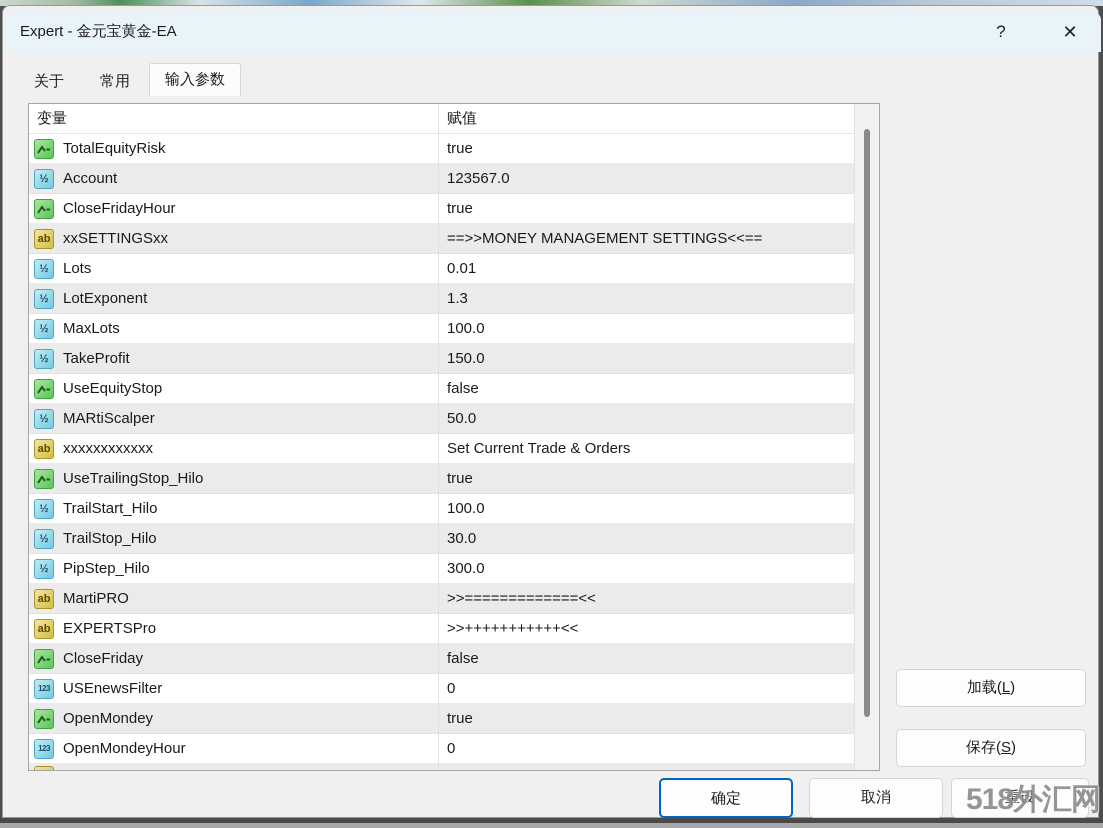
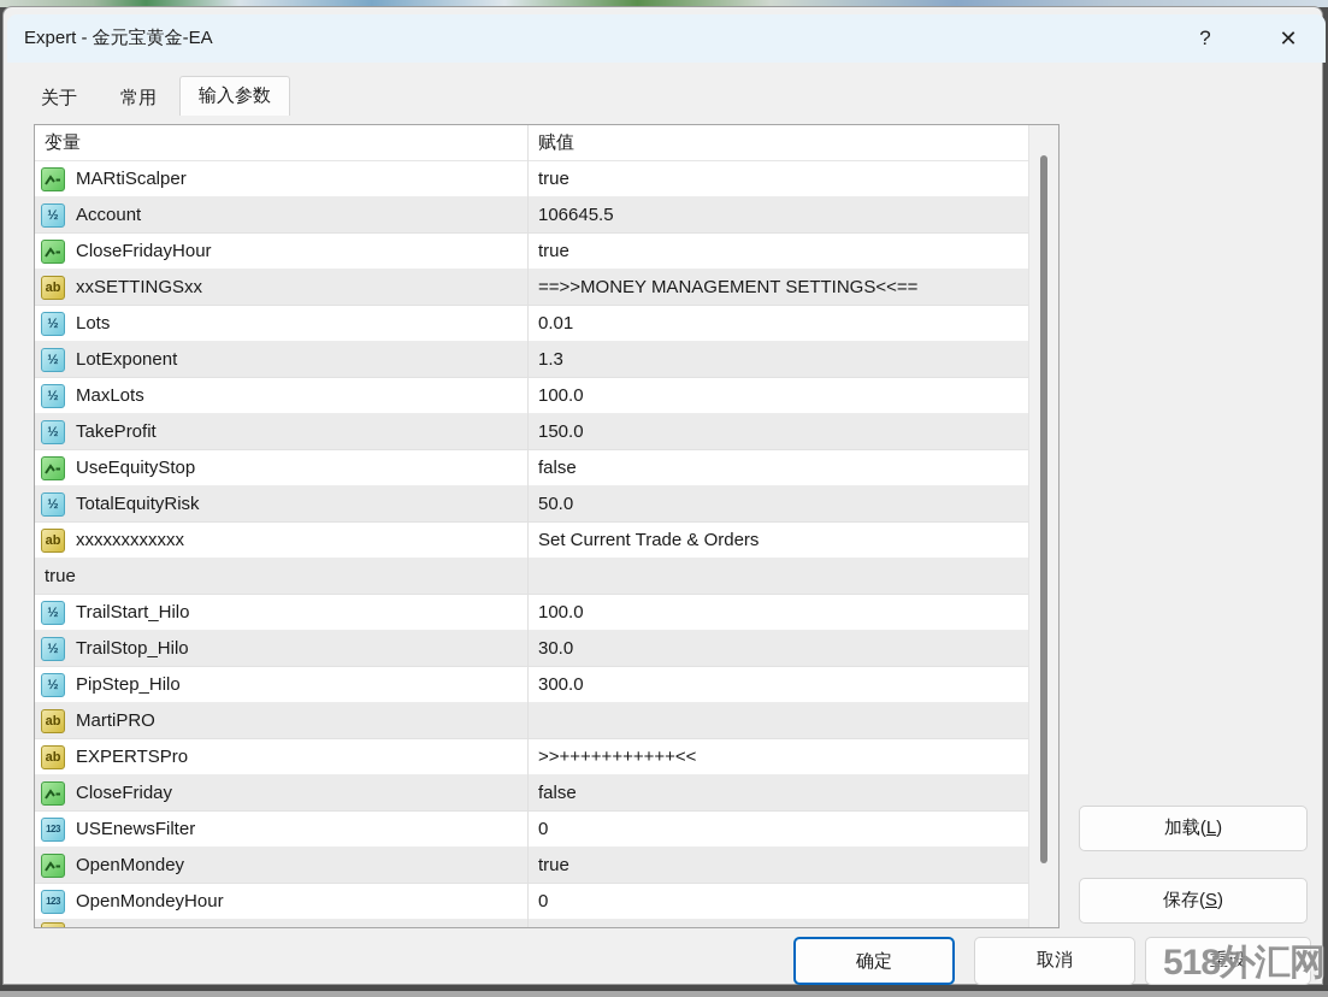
  Expert - 金元宝黄金-EA
  ?
  ✕
  关于
  常用
  输入参数
  变量
  赋值
- TotalEquityRisk
+ MARtiScalper
  true
  ½
  Account
- 123567.0
+ 106645.5
  CloseFridayHour
  true
  ab
  xxSETTINGSxx
  ==>>MONEY MANAGEMENT SETTINGS<<==
  ½
  Lots
  0.01
  ½
  LotExponent
  1.3
  ½
  MaxLots
  100.0
  ½
  TakeProfit
  150.0
  UseEquityStop
  false
  ½
- MARtiScalper
+ TotalEquityRisk
  50.0
  ab
  xxxxxxxxxxxx
  Set Current Trade & Orders
- UseTrailingStop_Hilo
  true
  ½
  TrailStart_Hilo
  100.0
  ½
  TrailStop_Hilo
  30.0
  ½
  PipStep_Hilo
  300.0
  ab
  MartiPRO
- >>=============<<
  ab
  EXPERTSPro
  >>+++++++++++<<
  CloseFriday
  false
  123
  USEnewsFilter
  0
  OpenMondey
  true
  123
  OpenMondeyHour
  0
  加载(L)
  保存(S)
  确定
  取消
  重设
  518外汇网
